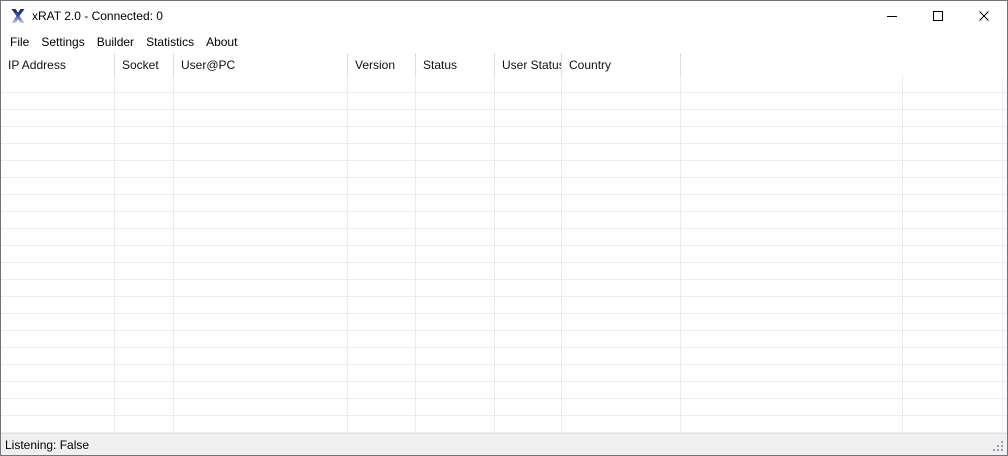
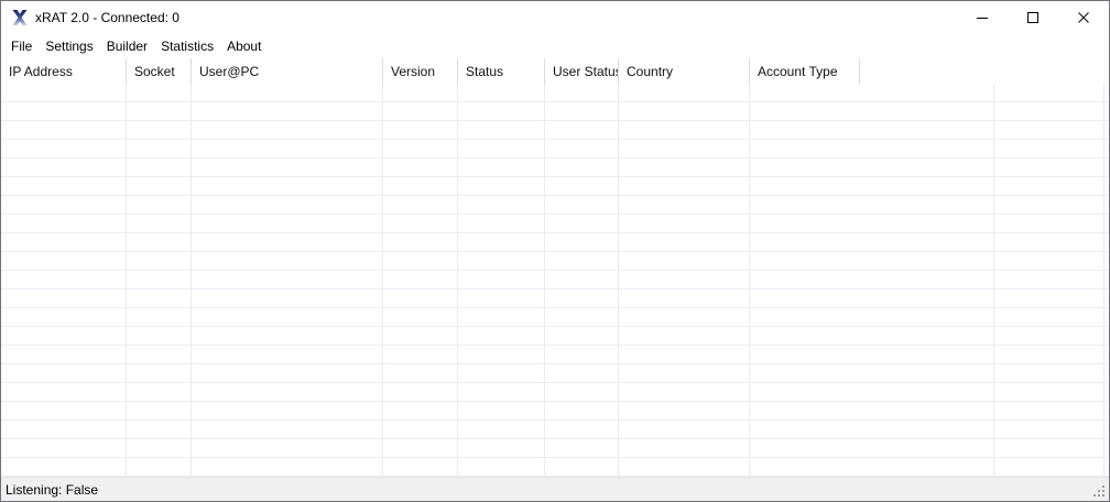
  xRAT 2.0 - Connected: 0
  File
  Settings
  Builder
  Statistics
  About
  IP Address
  Socket
  User@PC
  Version
  Status
  User Status
  Country
+ Account Type
  Listening: False
